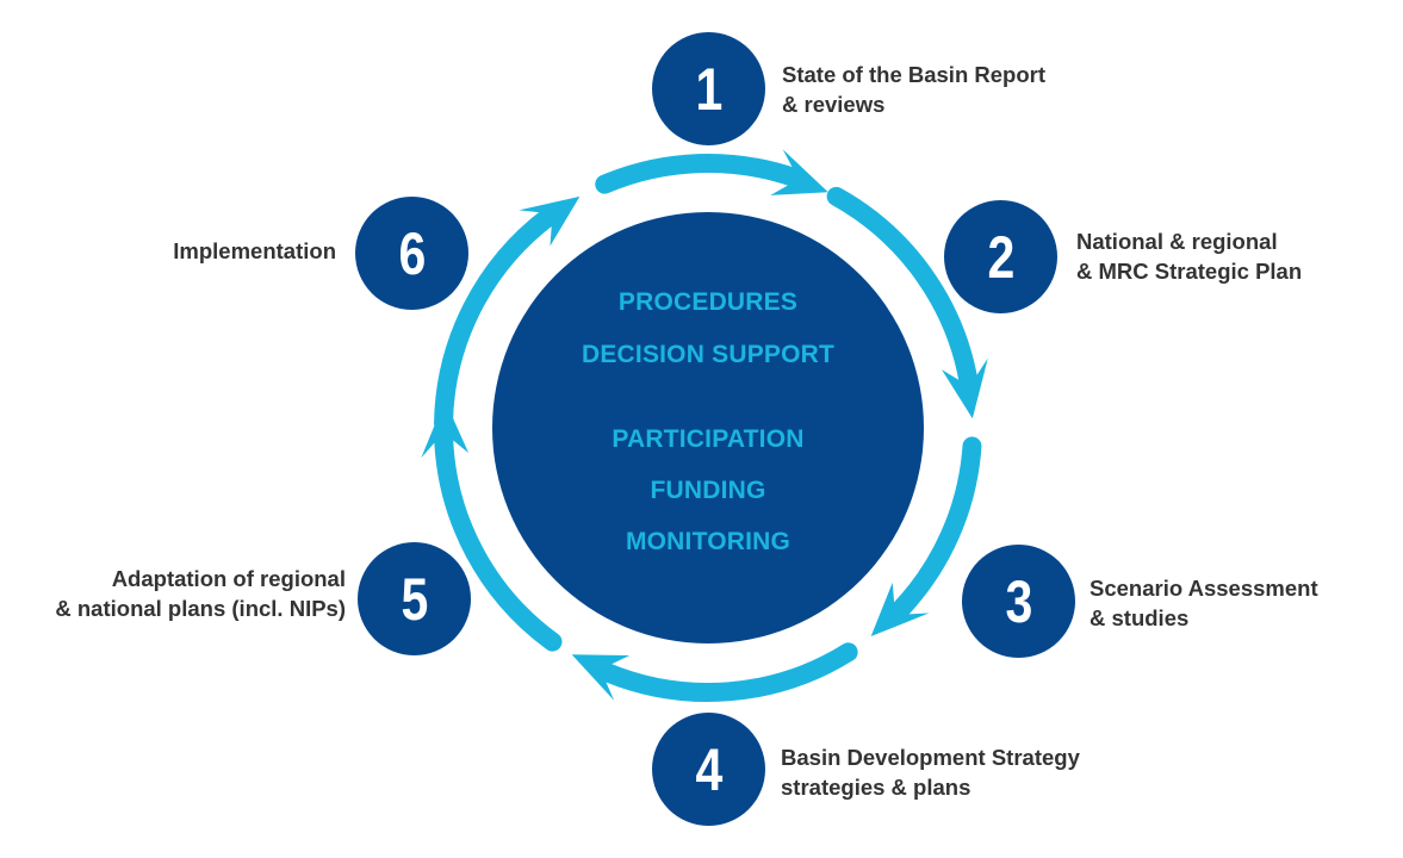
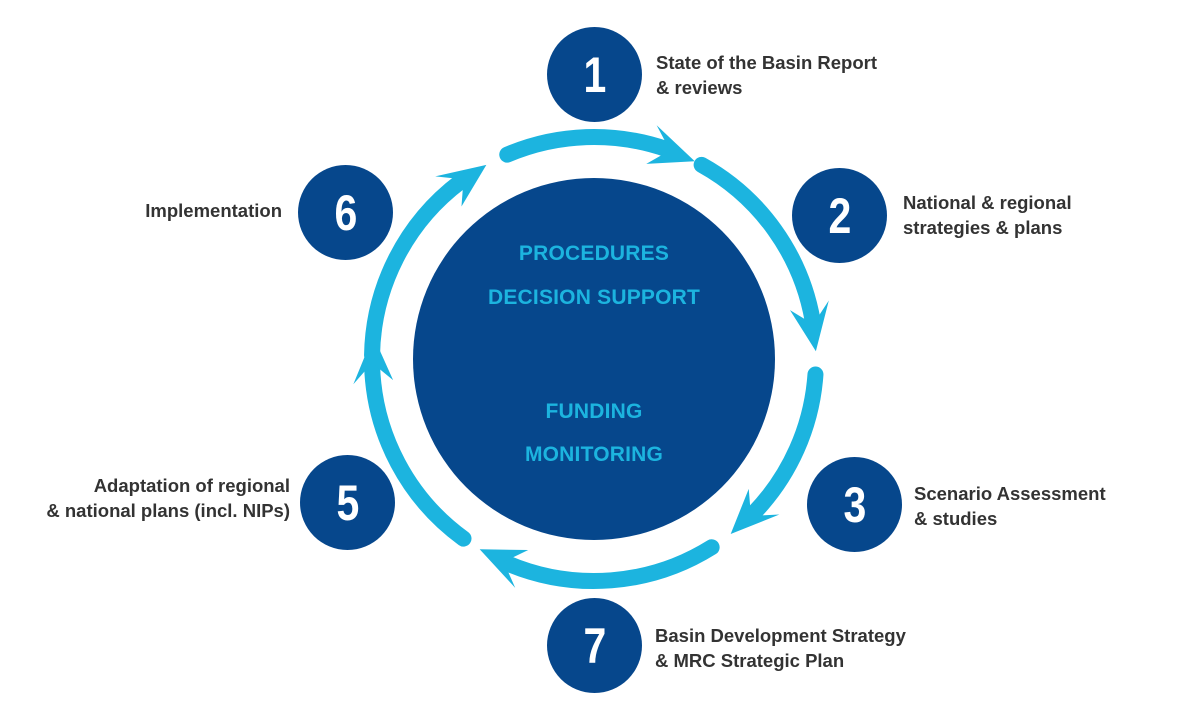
  PROCEDURES
  DECISION SUPPORT
- PARTICIPATION
  FUNDING
  MONITORING
  1
  State of the Basin Report
  & reviews
  2
  National & regional
- & MRC Strategic Plan
+ strategies & plans
  3
  Scenario Assessment
  & studies
- 4
+ 7
  Basin Development Strategy
- strategies & plans
+ & MRC Strategic Plan
  5
  Adaptation of regional
  & national plans (incl. NIPs)
  6
  Implementation
